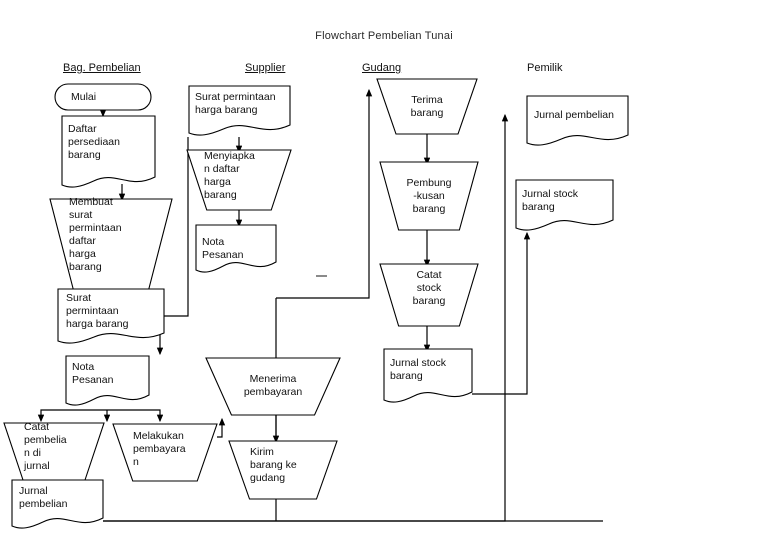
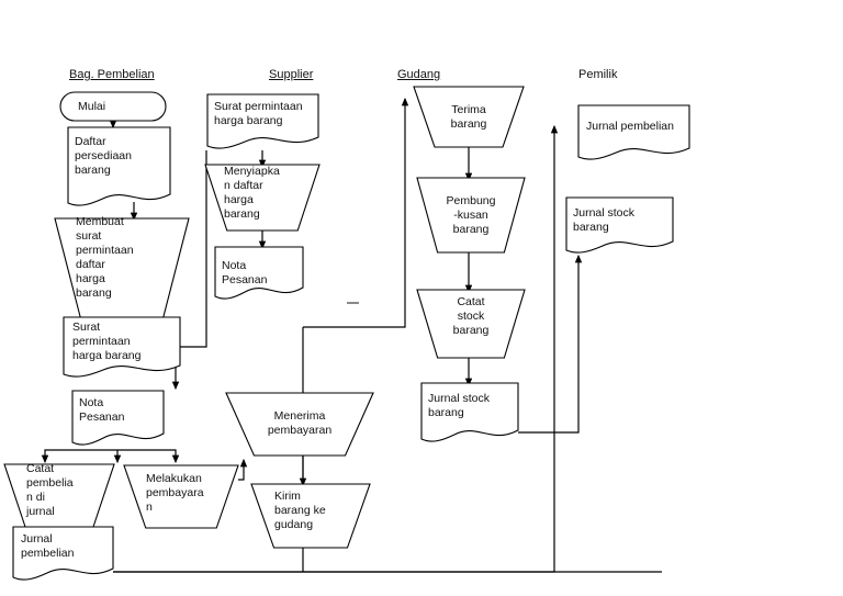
- Flowchart Pembelian Tunai
  Bag. Pembelian
  Supplier
  Gudang
  Pemilik
  Mulai
  Daftar
  persediaan
  barang
  Membuat
  surat
  permintaan
  daftar
  harga
  barang
  Surat
  permintaan
  harga barang
  Nota
  Pesanan
  Catat
  pembelia
  n di
  jurnal
  Melakukan
  pembayara
  n
  Jurnal
  pembelian
  Surat permintaan
  harga barang
  Menyiapka
  n daftar
  harga
  barang
  Nota
  Pesanan
  Menerima
  pembayaran
  Kirim
  barang ke
  gudang
  Terima
  barang
  Pembung
  -kusan
  barang
  Catat
  stock
  barang
  Jurnal stock
  barang
  Jurnal pembelian
  Jurnal stock
  barang
